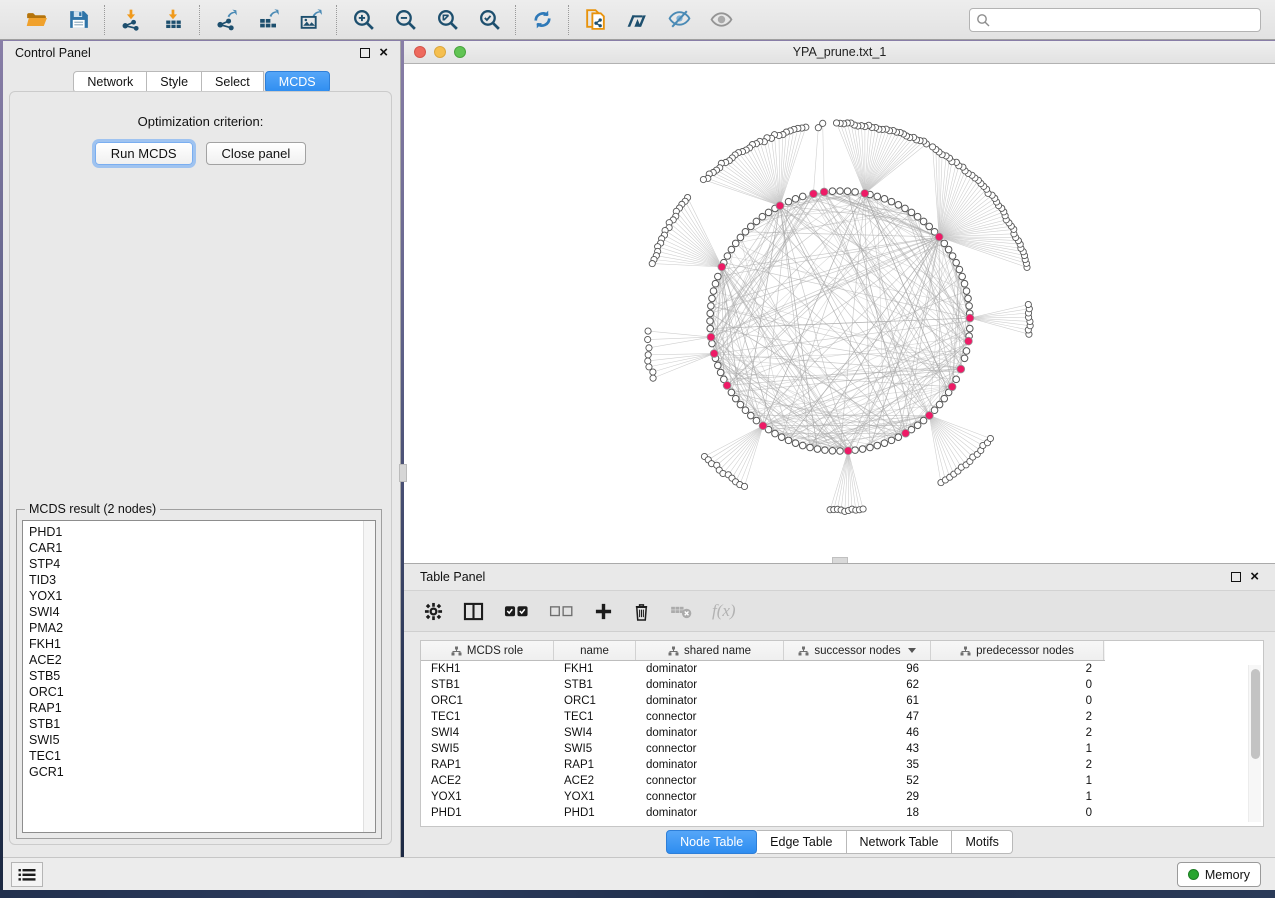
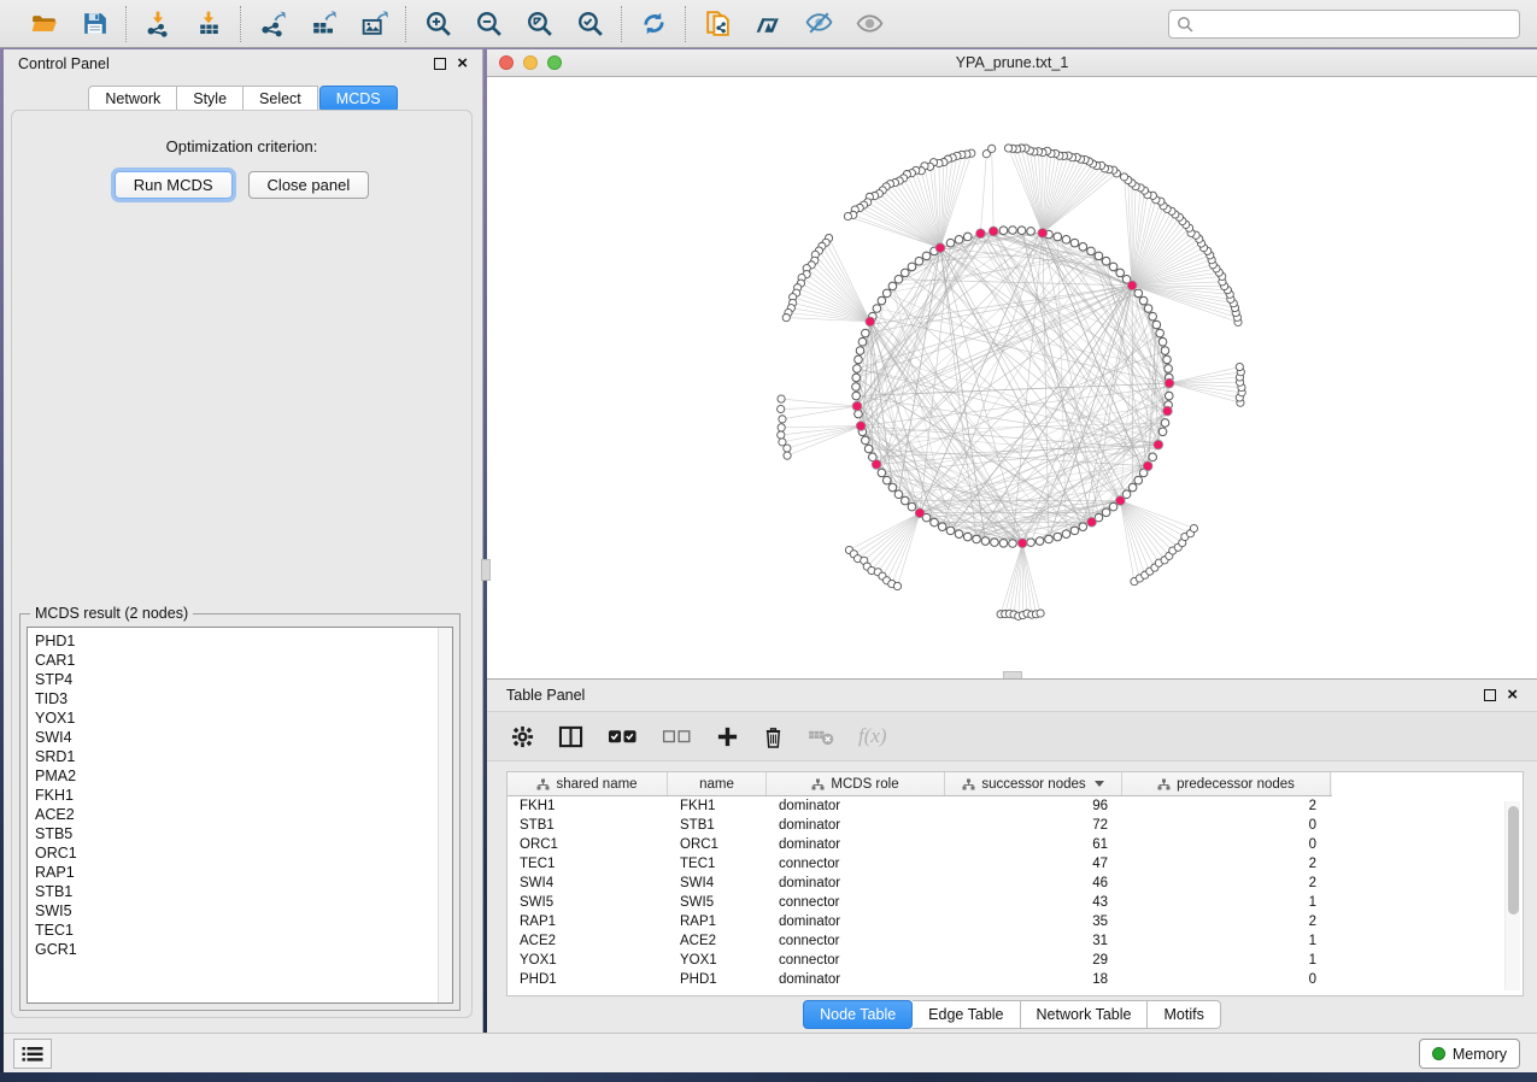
  Control Panel
  ×
  Network
  Style
  Select
  MCDS
  Optimization criterion:
  Run MCDS
  Close panel
  MCDS result (2 nodes)
  PHD1
  CAR1
  STP4
  TID3
  YOX1
  SWI4
+ SRD1
  PMA2
  FKH1
  ACE2
  STB5
  ORC1
  RAP1
  STB1
  SWI5
  TEC1
  GCR1
  YPA_prune.txt_1
  Table Panel
  ×
  f(x)
- MCDS role
+ shared name
  name
- shared name
+ MCDS role
  successor nodes
  predecessor nodes
  FKH1
  FKH1
  dominator
  96
  2
  STB1
  STB1
  dominator
- 62
+ 72
  0
  ORC1
  ORC1
  dominator
  61
  0
  TEC1
  TEC1
  connector
  47
  2
  SWI4
  SWI4
  dominator
  46
  2
  SWI5
  SWI5
  connector
  43
  1
  RAP1
  RAP1
  dominator
  35
  2
  ACE2
  ACE2
  connector
- 52
+ 31
  1
  YOX1
  YOX1
  connector
  29
  1
  PHD1
  PHD1
  dominator
  18
  0
  Node Table
  Edge Table
  Network Table
  Motifs
  Memory
